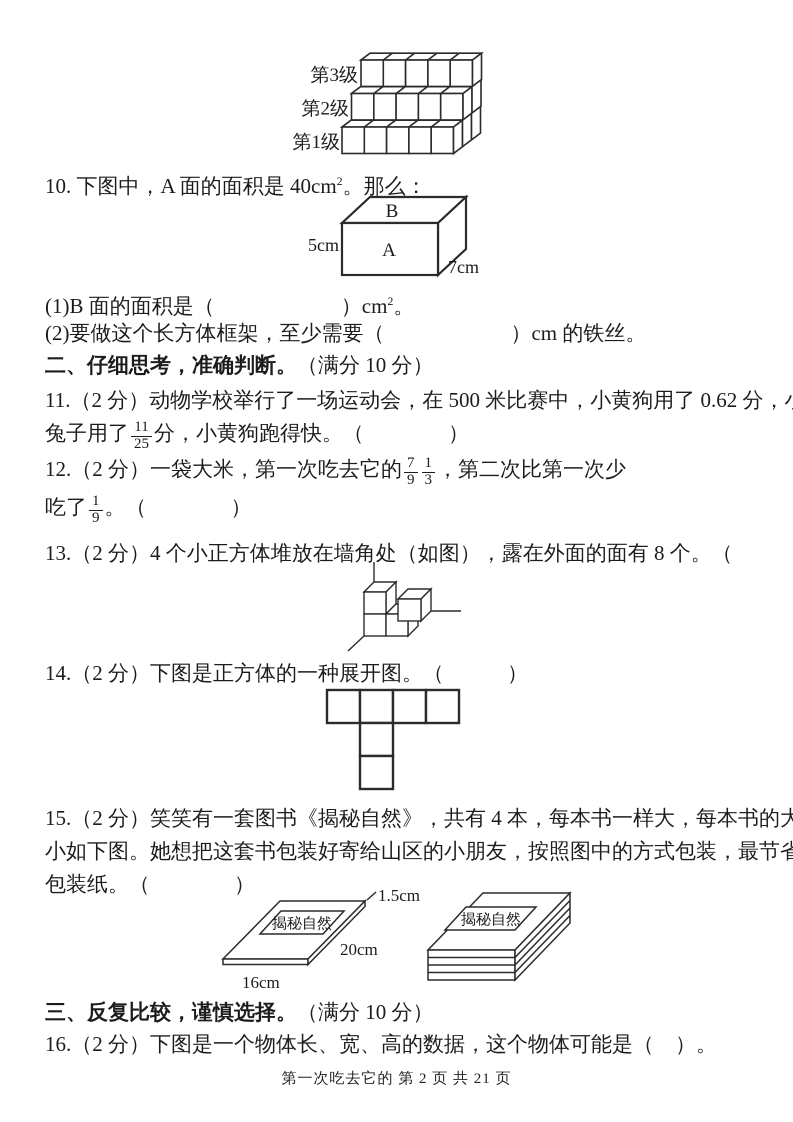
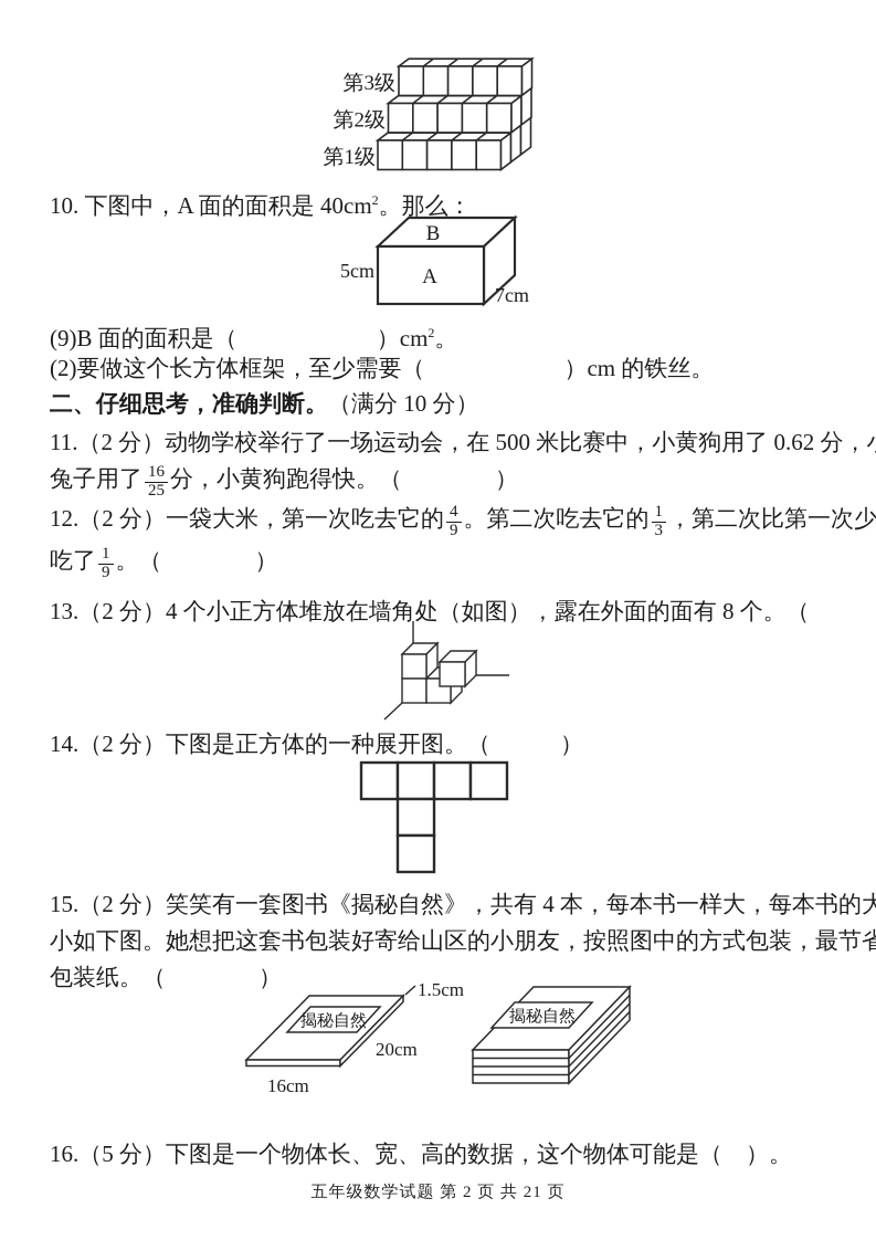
  第3级
  第2级
  第1级
  10. 下图中，A 面的面积是 40cm2。那么：
  B
  A
  5cm
  7cm
- (1)B 面的面积是（ ）cm2。
+ (9)B 面的面积是（ ）cm2。
  (2)要做这个长方体框架，至少需要（ ）cm 的铁丝。
  二、仔细思考，准确判断。（满分 10 分）
  11.（2 分）动物学校举行了一场运动会，在 500 米比赛中，小黄狗用了 0.62 分，
  兔子用了
- 11
+ 16
  25
  分，小黄狗跑得快。（ ）
  12.（2 分）一袋大米，第一次吃去它的
- 7
+ 4
  9
+ 。第二次吃去它的
  1
  3
  ，第二次比第一次少
  吃了
  1
  9
  。（ ）
  13.（2 分）4 个小正方体堆放在墙角处（如图），露在外面的面有 8 个。（
  14.（2 分）下图是正方体的一种展开图。（ ）
  15.（2 分）笑笑有一套图书《揭秘自然》，共有 4 本，每本书一样大，每本书的大
  小如下图。她想把这套书包装好寄给山区的小朋友，按照图中的方式包装，最节省
  包装纸。（ ）
  揭秘自然
  揭秘自然
  1.5cm
  20cm
  16cm
- 三、反复比较，谨慎选择。（满分 10 分）
- 16.（2 分）下图是一个物体长、宽、高的数据，这个物体可能是（ ）。
+ 16.（5 分）下图是一个物体长、宽、高的数据，这个物体可能是（ ）。
- 第一次吃去它的 第 2 页 共 21 页
+ 五年级数学试题 第 2 页 共 21 页
